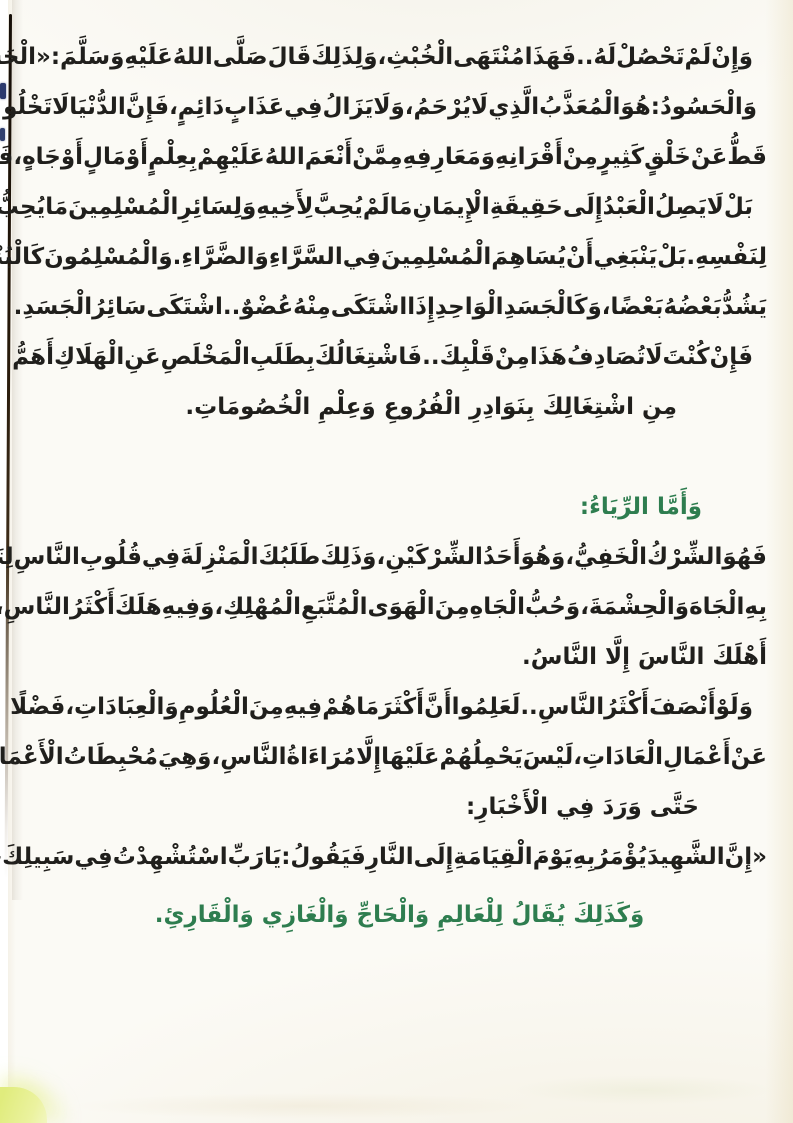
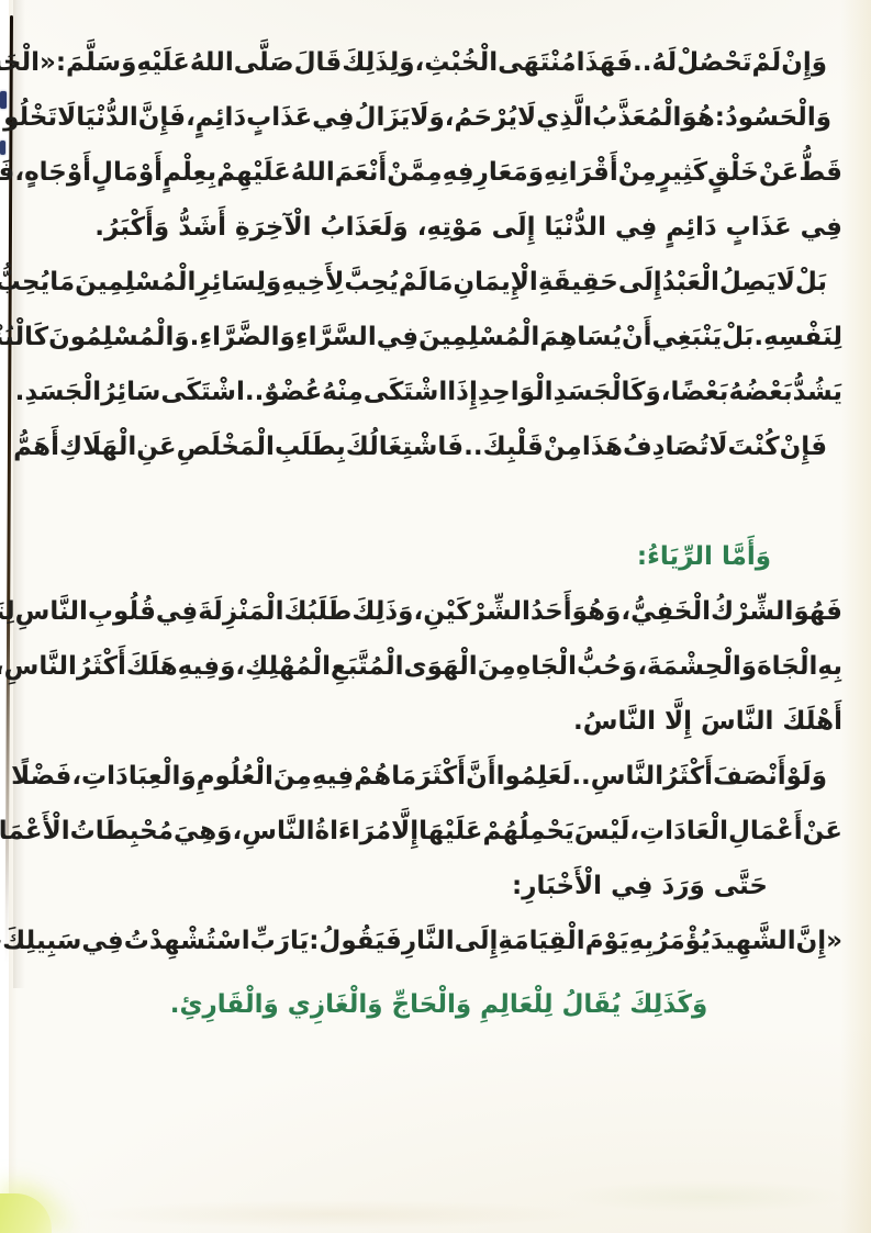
  وَإِنْ
  لَمْ
  تَحْصُلْ
  لَهُ
  ..
  فَهَذَا
  مُنْتَهَى
  الْخُبْثِ،
  وَلِذَلِكَ
  قَالَ
  صَلَّى
  اللهُ
  عَلَيْهِ
  وَسَلَّمَ:
  وَالْحَسُودُ:
  هُوَ
  الْمُعَذَّبُ
  الَّذِي
  لَا
  يُرْحَمُ،
  وَلَا
  يَزَالُ
  فِي
  عَذَابٍ
  دَائِمٍ،
  فَإِنَّ
  الدُّنْيَا
  لَا
  تَخْلُو
  قَطُّ
  عَنْ
  خَلْقٍ
  كَثِيرٍ
  مِنْ
  أَقْرَانِهِ
  وَمَعَارِفِهِ
  مِمَّنْ
  أَنْعَمَ
  اللهُ
  عَلَيْهِمْ
  بِعِلْمٍ
  أَوْ
  مَالٍ
  أَوْ
  جَاهٍ،
+ فِي عَذَابٍ دَائِمٍ فِي الدُّنْيَا إِلَى مَوْتِهِ، وَلَعَذَابُ الْآخِرَةِ أَشَدُّ وَأَكْبَرُ.
  بَلْ
  لَا
  يَصِلُ
  الْعَبْدُ
  إِلَى
  حَقِيقَةِ
  الْإِيمَانِ
  مَا
  لَمْ
  يُحِبَّ
  لِأَخِيهِ
  وَلِسَائِرِ
  الْمُسْلِمِينَ
  مَا
  يُحِبُّ
  لِنَفْسِهِ.
  بَلْ
  يَنْبَغِي
  أَنْ
  يُسَاهِمَ
  الْمُسْلِمِينَ
  فِي
  السَّرَّاءِ
  وَالضَّرَّاءِ.
  وَالْمُسْلِمُونَ
  يَشُدُّ
  بَعْضُهُ
  بَعْضًا،
  وَكَالْجَسَدِ
  الْوَاحِدِ
  إِذَا
  اشْتَكَى
  مِنْهُ
  عُضْوٌ
  ..
  اشْتَكَى
  سَائِرُ
  الْجَسَدِ.
  فَإِنْ
  كُنْتَ
  لَا
  تُصَادِفُ
  هَذَا
  مِنْ
  قَلْبِكَ
  ..
  فَاشْتِغَالُكَ
  بِطَلَبِ
  الْمَخْلَصِ
  عَنِ
  الْهَلَاكِ
  أَهَمُّ
- مِنِ اشْتِغَالِكَ بِنَوَادِرِ الْفُرُوعِ وَعِلْمِ الْخُصُومَاتِ.
  وَأَمَّا الرِّيَاءُ:
  فَهُوَ
  الشِّرْكُ
  الْخَفِيُّ،
  وَهُوَ
  أَحَدُ
  الشِّرْكَيْنِ،
  وَذَلِكَ
  طَلَبُكَ
  الْمَنْزِلَةَ
  فِي
  قُلُوبِ
  النَّاسِ
  بِهِ
  الْجَاهَ
  وَالْحِشْمَةَ،
  وَحُبُّ
  الْجَاهِ
  مِنَ
  الْهَوَى
  الْمُتَّبَعِ
  الْمُهْلِكِ،
  وَفِيهِ
  هَلَكَ
  أَكْثَرُ
  النَّاسِ
  أَهْلَكَ النَّاسَ إِلَّا النَّاسُ.
  وَلَوْ
  أَنْصَفَ
  أَكْثَرُ
  النَّاسِ
  ..
  لَعَلِمُوا
  أَنَّ
  أَكْثَرَ
  مَا
  هُمْ
  فِيهِ
  مِنَ
  الْعُلُومِ
  وَالْعِبَادَاتِ،
  فَضْلًا
  عَنْ
  أَعْمَالِ
  الْعَادَاتِ،
  لَيْسَ
  يَحْمِلُهُمْ
  عَلَيْهَا
  إِلَّا
  مُرَاءَاةُ
  النَّاسِ،
  وَهِيَ
  مُحْبِطَاتُ
  الْأَعْمَا
  حَتَّى وَرَدَ فِي الْأَخْبَارِ:
  «إِنَّ
  الشَّهِيدَ
  يُؤْمَرُ
  بِهِ
  يَوْمَ
  الْقِيَامَةِ
  إِلَى
  النَّارِ
  فَيَقُولُ:
  يَا
  رَبِّ
  اسْتُشْهِدْتُ
  فِي
  سَبِيلِكَ
  وَكَذَلِكَ يُقَالُ لِلْعَالِمِ وَالْحَاجِّ وَالْغَازِي وَالْقَارِئِ.
